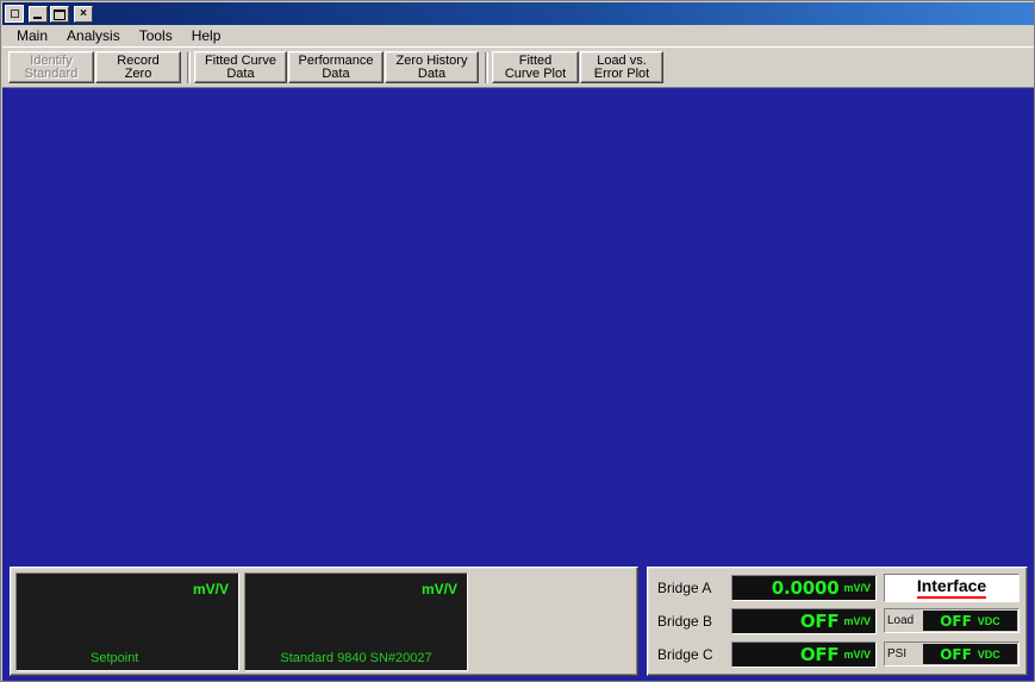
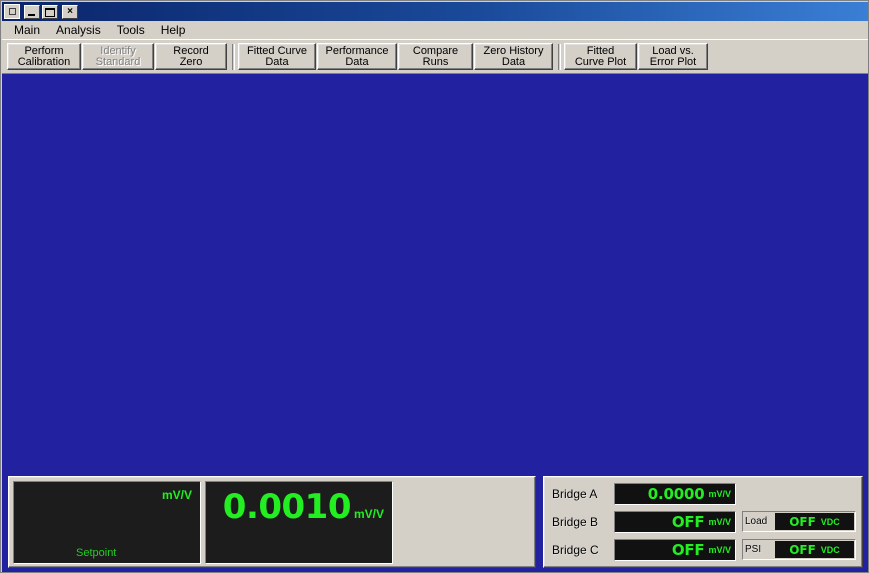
  ×
  Main
  Analysis
  Tools
  Help
+ Perform
+ Calibration
  Identify
  Standard
  Record
  Zero
  Fitted Curve
  Data
  Performance
  Data
+ Compare
+ Runs
  Zero History
  Data
  Fitted
  Curve Plot
  Load vs.
  Error Plot
  mV/V
  Setpoint
+ 0.0010
  mV/V
- Standard 9840 SN#20027
  Bridge A
  0.0000
  mV/V
  Bridge B
  OFF
  mV/V
  Bridge C
  OFF
  mV/V
- Interface
  Load
  OFF
  VDC
  PSI
  OFF
  VDC
